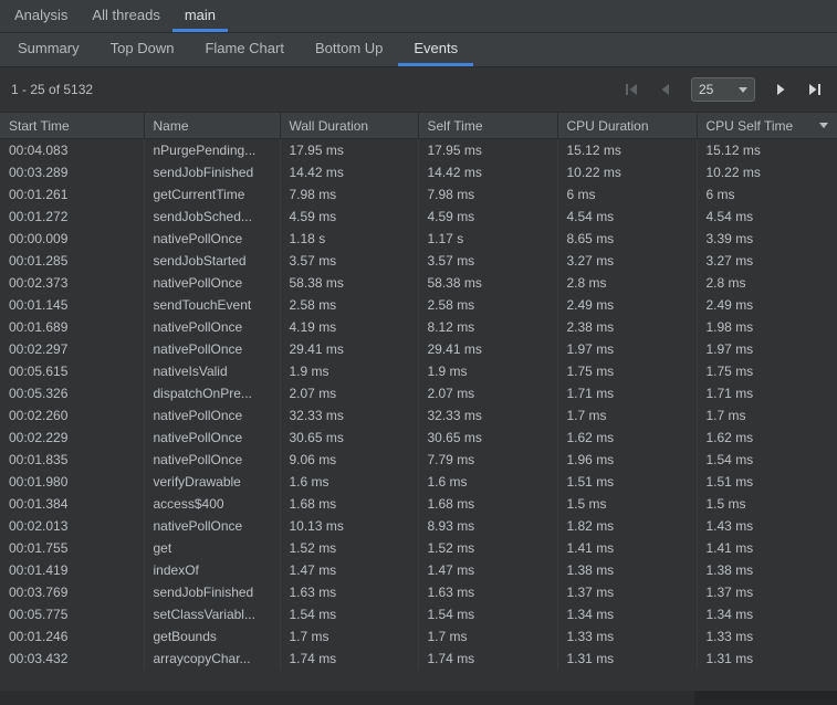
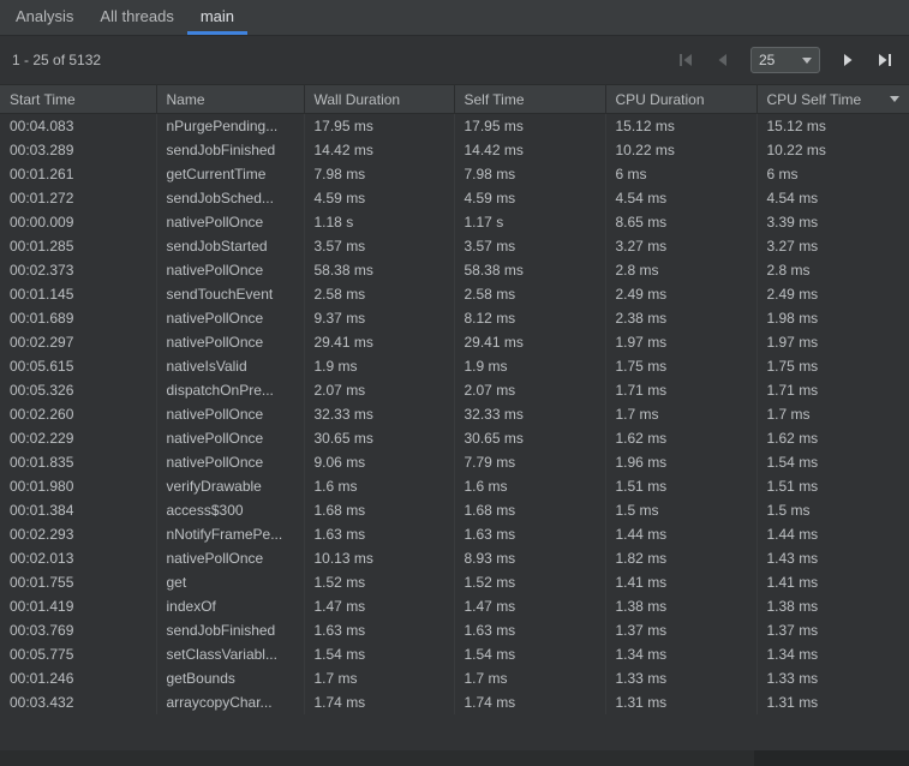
  Analysis
  All threads
  main
- Summary
- Top Down
- Flame Chart
- Bottom Up
- Events
  1 - 25 of 5132
  25
  Start Time	Name	Wall Duration	Self Time	CPU Duration	CPU Self Time
  00:04.083	nPurgePending...	17.95 ms	17.95 ms	15.12 ms	15.12 ms
  00:03.289	sendJobFinished	14.42 ms	14.42 ms	10.22 ms	10.22 ms
  00:01.261	getCurrentTime	7.98 ms	7.98 ms	6 ms	6 ms
  00:01.272	sendJobSched...	4.59 ms	4.59 ms	4.54 ms	4.54 ms
  00:00.009	nativePollOnce	1.18 s	1.17 s	8.65 ms	3.39 ms
  00:01.285	sendJobStarted	3.57 ms	3.57 ms	3.27 ms	3.27 ms
  00:02.373	nativePollOnce	58.38 ms	58.38 ms	2.8 ms	2.8 ms
  00:01.145	sendTouchEvent	2.58 ms	2.58 ms	2.49 ms	2.49 ms
- 00:01.689	nativePollOnce	4.19 ms	8.12 ms	2.38 ms	1.98 ms
+ 00:01.689	nativePollOnce	9.37 ms	8.12 ms	2.38 ms	1.98 ms
  00:02.297	nativePollOnce	29.41 ms	29.41 ms	1.97 ms	1.97 ms
  00:05.615	nativeIsValid	1.9 ms	1.9 ms	1.75 ms	1.75 ms
  00:05.326	dispatchOnPre...	2.07 ms	2.07 ms	1.71 ms	1.71 ms
  00:02.260	nativePollOnce	32.33 ms	32.33 ms	1.7 ms	1.7 ms
  00:02.229	nativePollOnce	30.65 ms	30.65 ms	1.62 ms	1.62 ms
  00:01.835	nativePollOnce	9.06 ms	7.79 ms	1.96 ms	1.54 ms
  00:01.980	verifyDrawable	1.6 ms	1.6 ms	1.51 ms	1.51 ms
- 00:01.384	access$400	1.68 ms	1.68 ms	1.5 ms	1.5 ms
+ 00:01.384	access$300	1.68 ms	1.68 ms	1.5 ms	1.5 ms
+ 00:02.293	nNotifyFramePe...	1.63 ms	1.63 ms	1.44 ms	1.44 ms
  00:02.013	nativePollOnce	10.13 ms	8.93 ms	1.82 ms	1.43 ms
  00:01.755	get	1.52 ms	1.52 ms	1.41 ms	1.41 ms
  00:01.419	indexOf	1.47 ms	1.47 ms	1.38 ms	1.38 ms
  00:03.769	sendJobFinished	1.63 ms	1.63 ms	1.37 ms	1.37 ms
  00:05.775	setClassVariabl...	1.54 ms	1.54 ms	1.34 ms	1.34 ms
  00:01.246	getBounds	1.7 ms	1.7 ms	1.33 ms	1.33 ms
  00:03.432	arraycopyChar...	1.74 ms	1.74 ms	1.31 ms	1.31 ms
